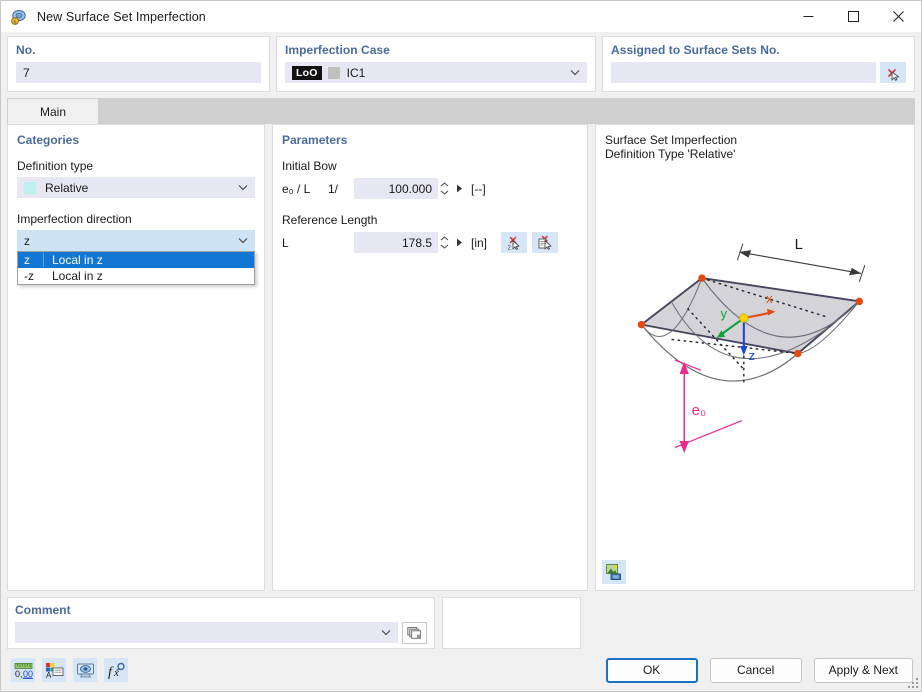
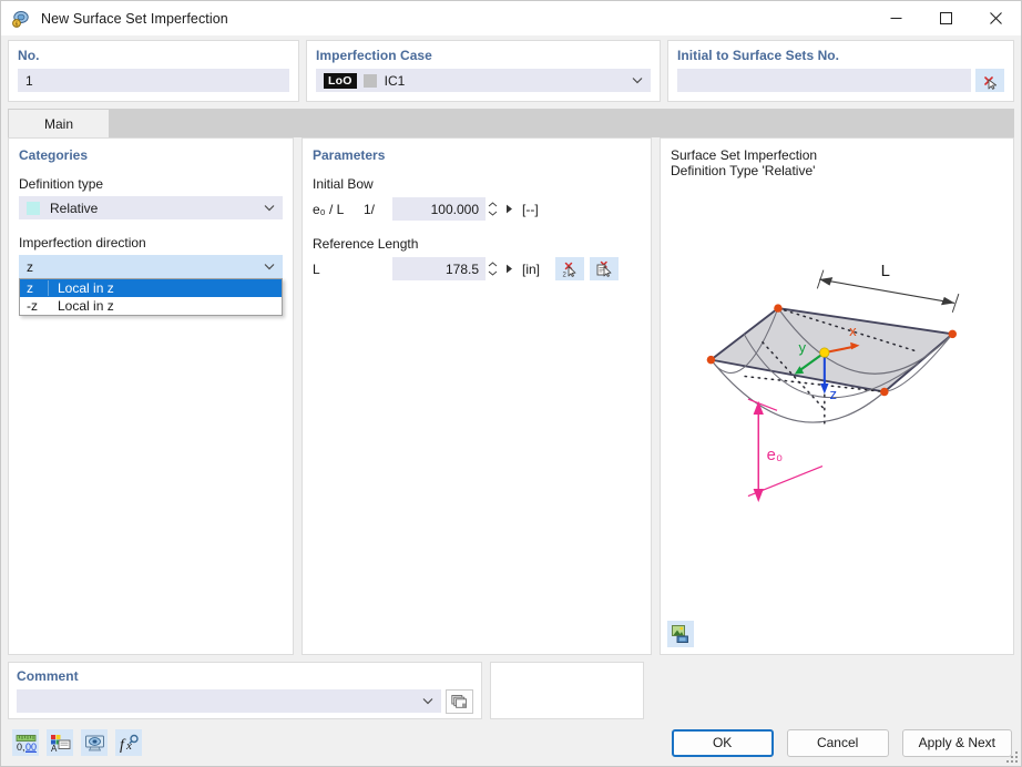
  New Surface Set Imperfection
  No.
- 7
+ 1
  Imperfection Case
  LoO
  IC1
- Assigned to Surface Sets No.
+ Initial to Surface Sets No.
  Main
  Categories
  Definition type
  Relative
  Imperfection direction
  z
  z
  Local in z
  -z
  Local in z
  Parameters
  Initial Bow
  e₀ / L
  1/
  100.000
  [--]
  Reference Length
  L
  178.5
  [in]
  Surface Set Imperfection
  Definition Type 'Relative'
  x
  y
  z
  L
  e₀
  Comment
  0,
  00
  A
  f
  x
  OK
  Cancel
  Apply & Next
